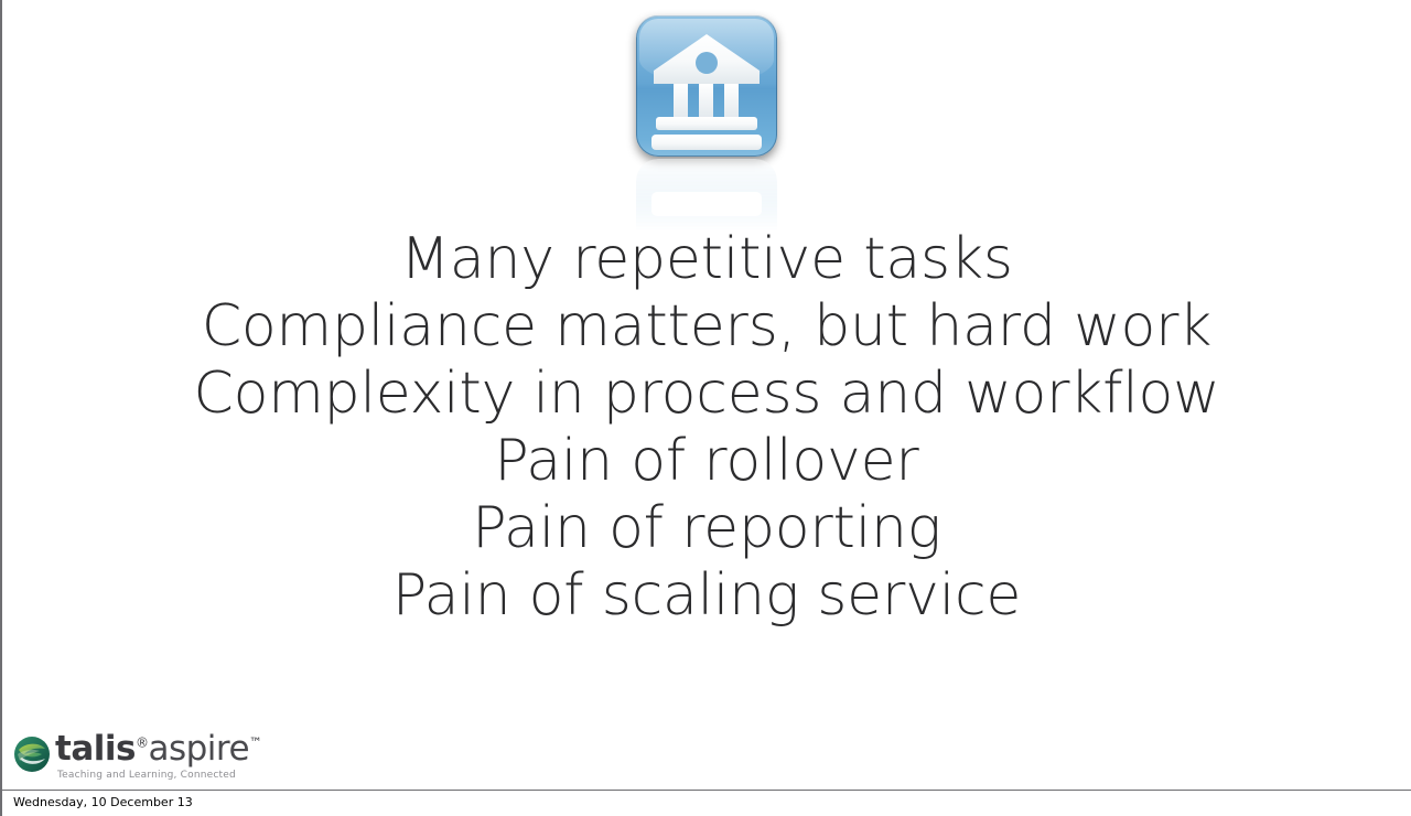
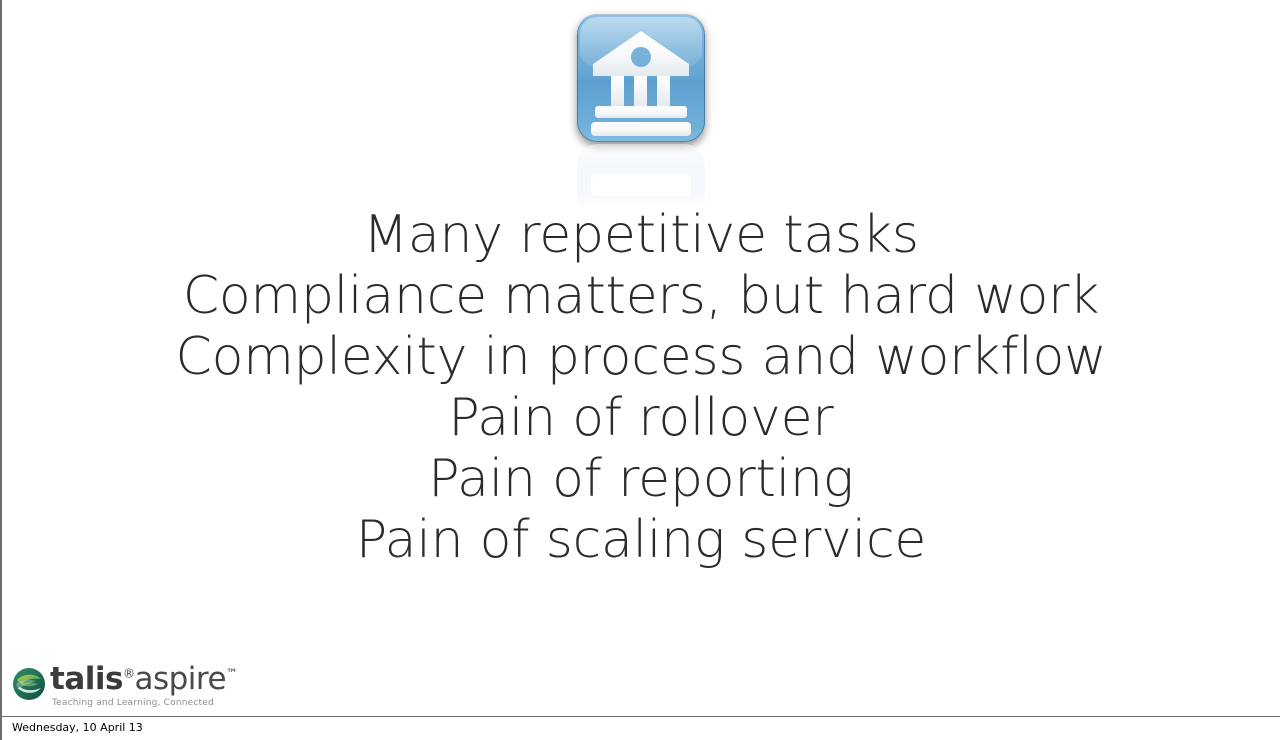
  Many repetitive tasks
  Compliance matters, but hard work
  Complexity in process and workflow
  Pain of rollover
  Pain of reporting
  Pain of scaling service
  talis®aspire™
  Teaching and Learning, Connected
- Wednesday, 10 December 13
+ Wednesday, 10 April 13
